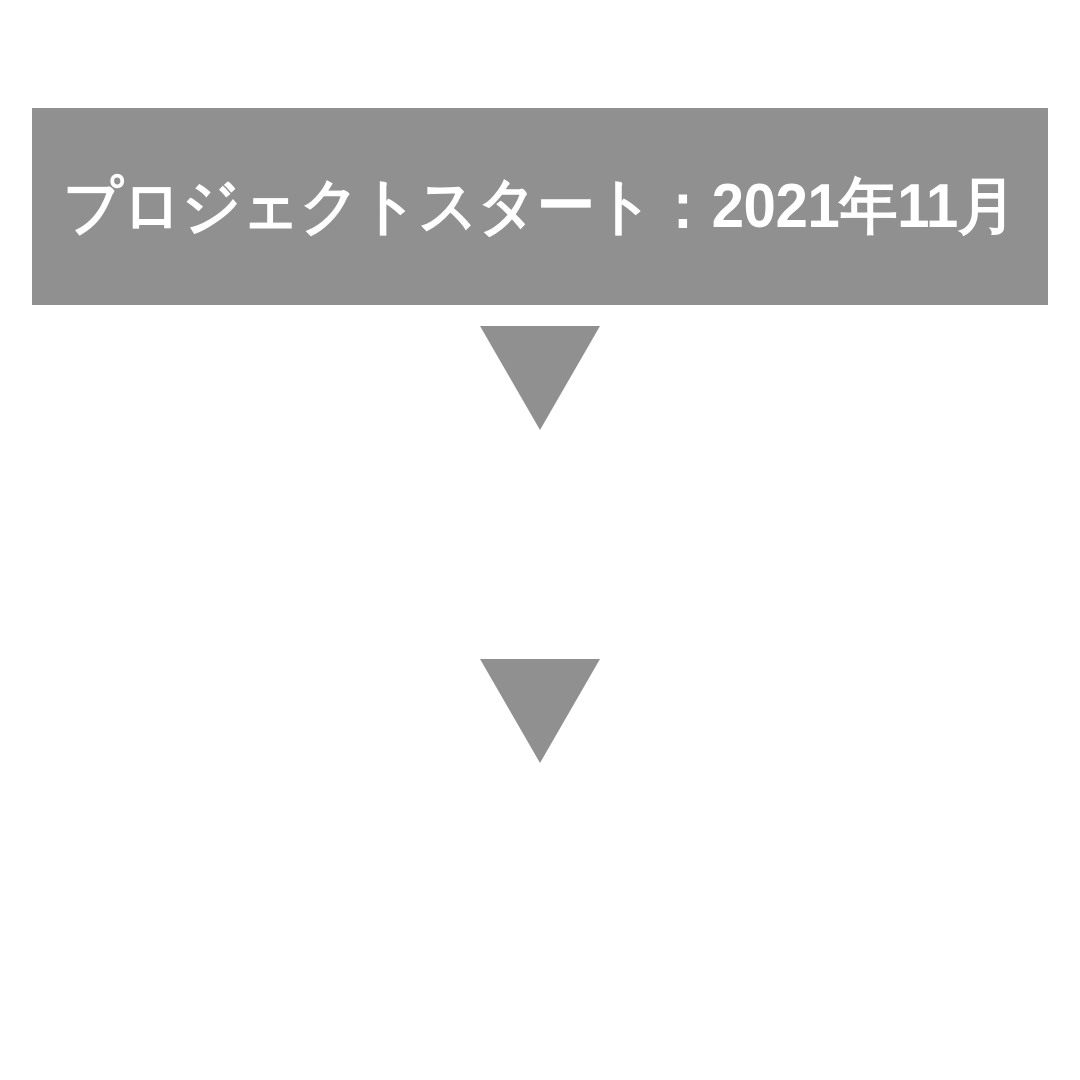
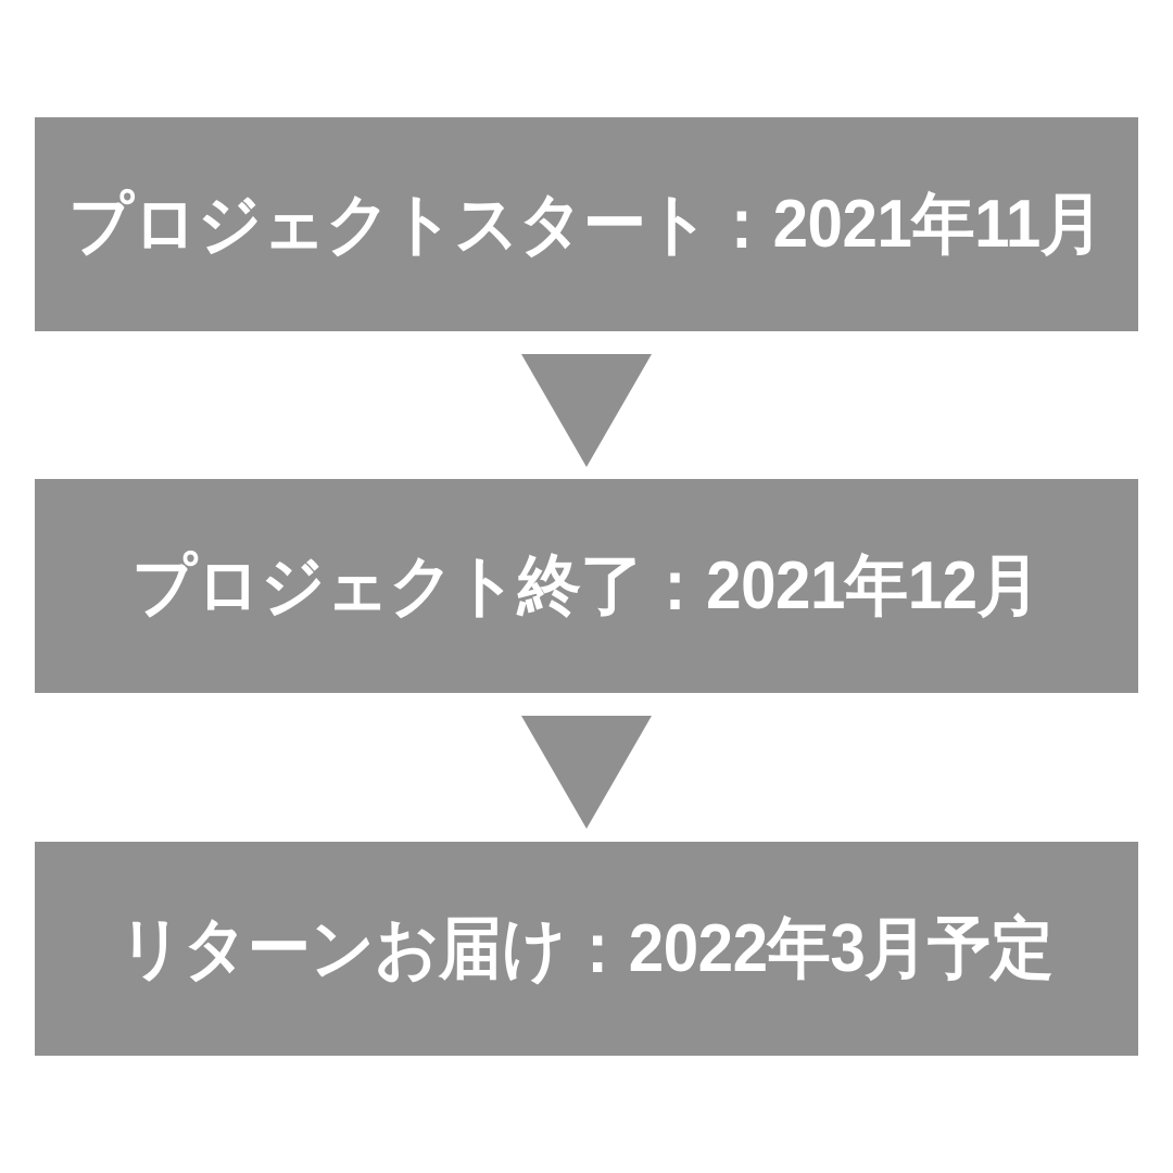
  プロジェクトスタート：2021年11月
+ プロジェクト終了：2021年12月
+ リターンお届け：2022年3月予定
